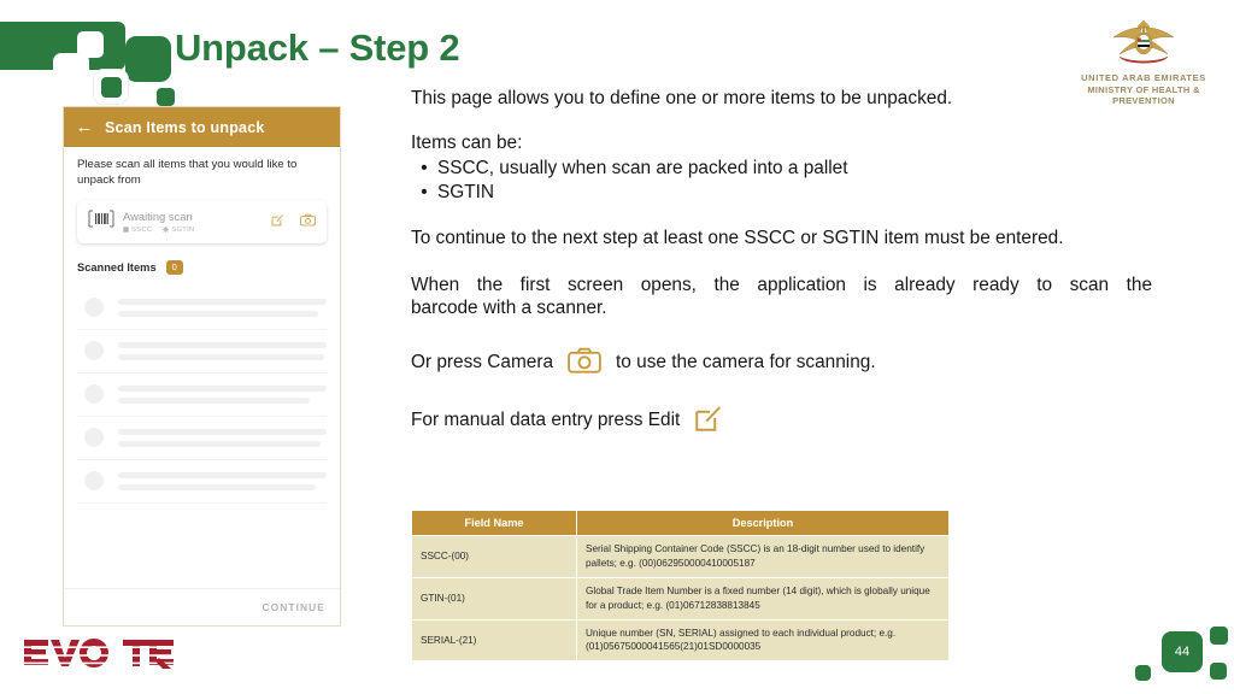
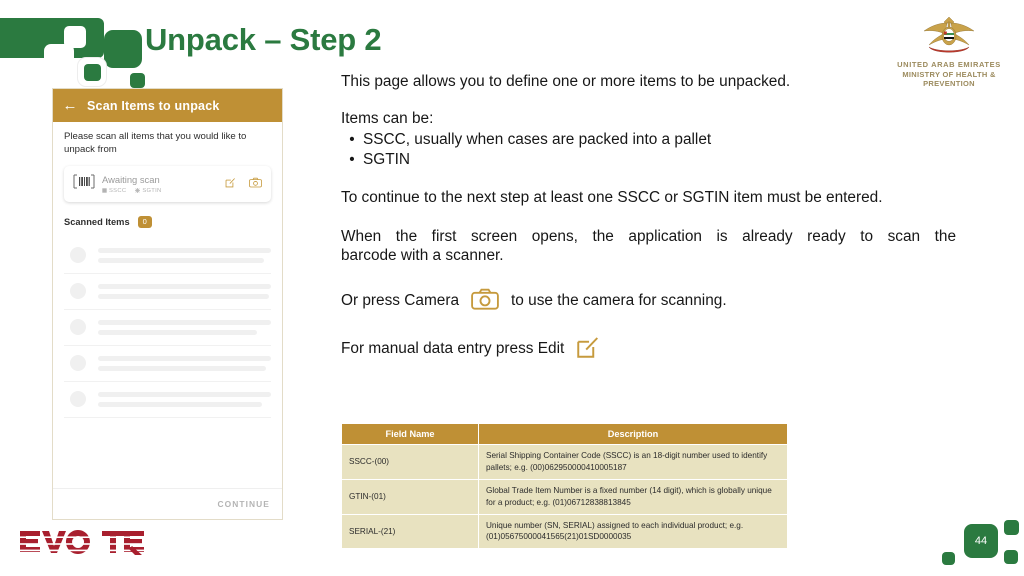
  Unpack – Step 2
  UNITED ARAB EMIRATES
  MINISTRY OF HEALTH & PREVENTION
  ←
  Scan Items to unpack
  Please scan all items that you would like to unpack from
  Awaiting scan
  Scanned Items
  0
  CONTINUE
  This page allows you to define one or more items to be unpacked.
  Items can be:
  •
- SSCC, usually when scan are packed into a pallet
+ SSCC, usually when cases are packed into a pallet
  •
  SGTIN
  To continue to the next step at least one SSCC or SGTIN item must be entered.
  When the first screen opens, the application is already ready to scan the
  barcode with a scanner.
  Or press Camera
  to use the camera for scanning.
  For manual data entry press Edit
  Field Name	Description
  SSCC-(00)	Serial Shipping Container Code (SSCC) is an 18-digit number used to identify pallets; e.g. (00)062950000410005187
  GTIN-(01)	Global Trade Item Number is a fixed number (14 digit), which is globally unique for a product; e.g. (01)06712838813845
  SERIAL-(21)	Unique number (SN, SERIAL) assigned to each individual product; e.g. (01)05675000041565(21)01SD0000035
  44
